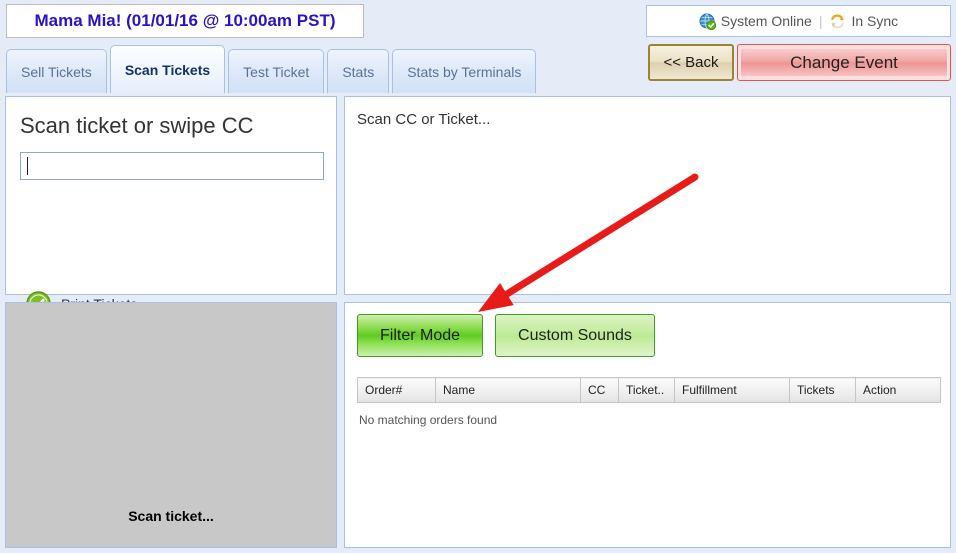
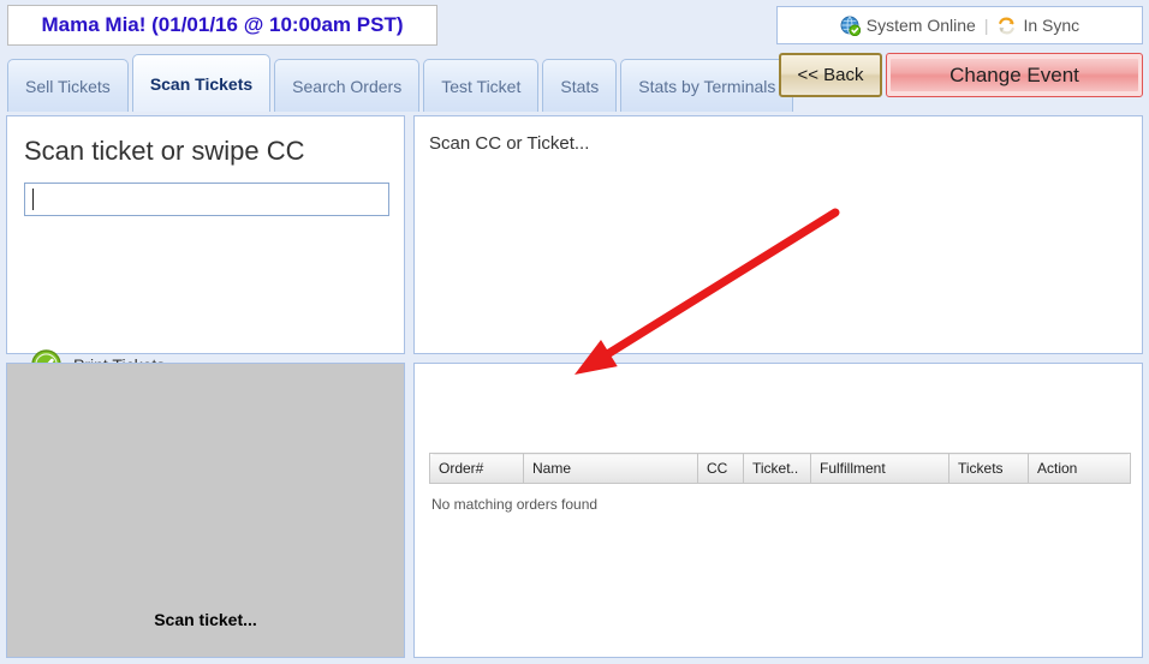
  Mama Mia! (01/01/16 @ 10:00am PST)
  System Online
  |
  In Sync
  Sell Tickets
  Scan Tickets
+ Search Orders
  Test Ticket
  Stats
  Stats by Terminals
  << Back
  Change Event
  Scan ticket or swipe CC
  Scan ticket...
  Scan CC or Ticket...
- Filter Mode
- Custom Sounds
  Order#	Name	CC	Ticket..	Fulfillment	Tickets	Action
  No matching orders found
